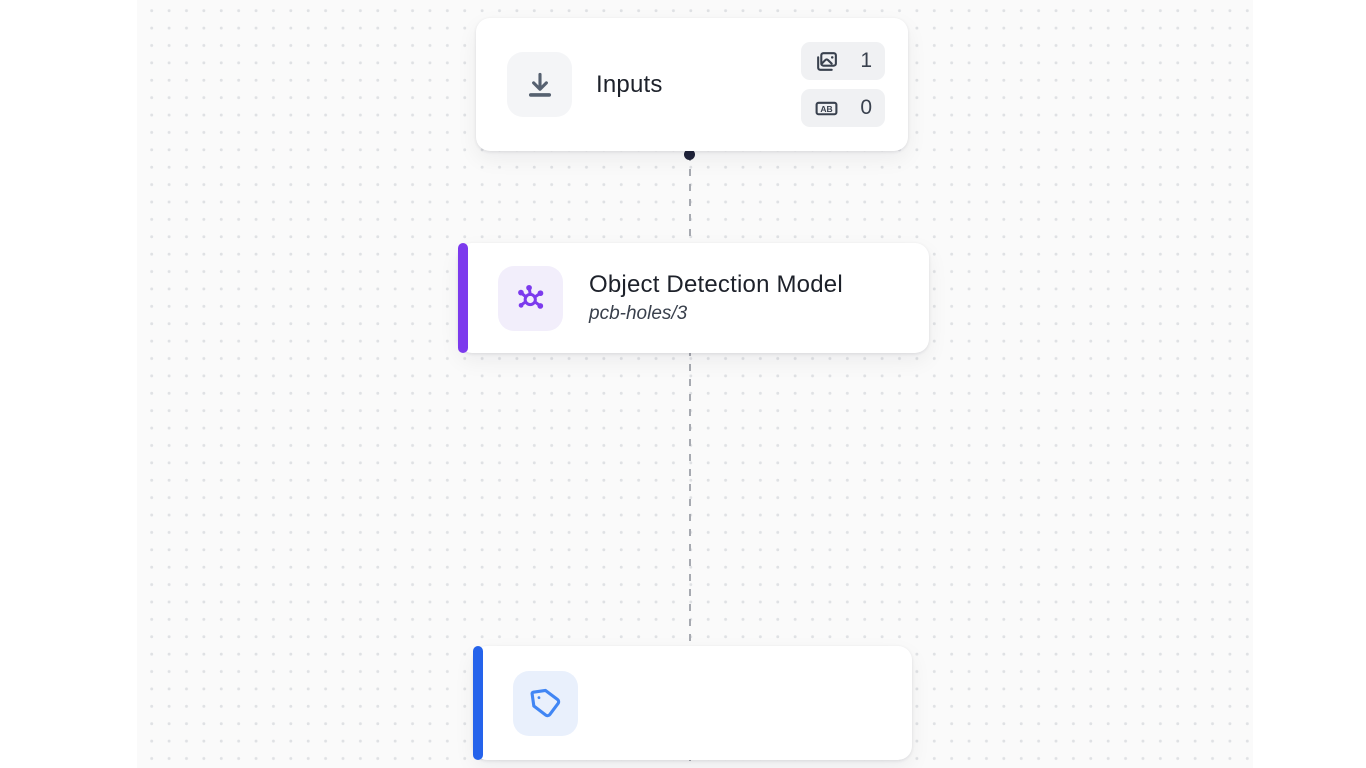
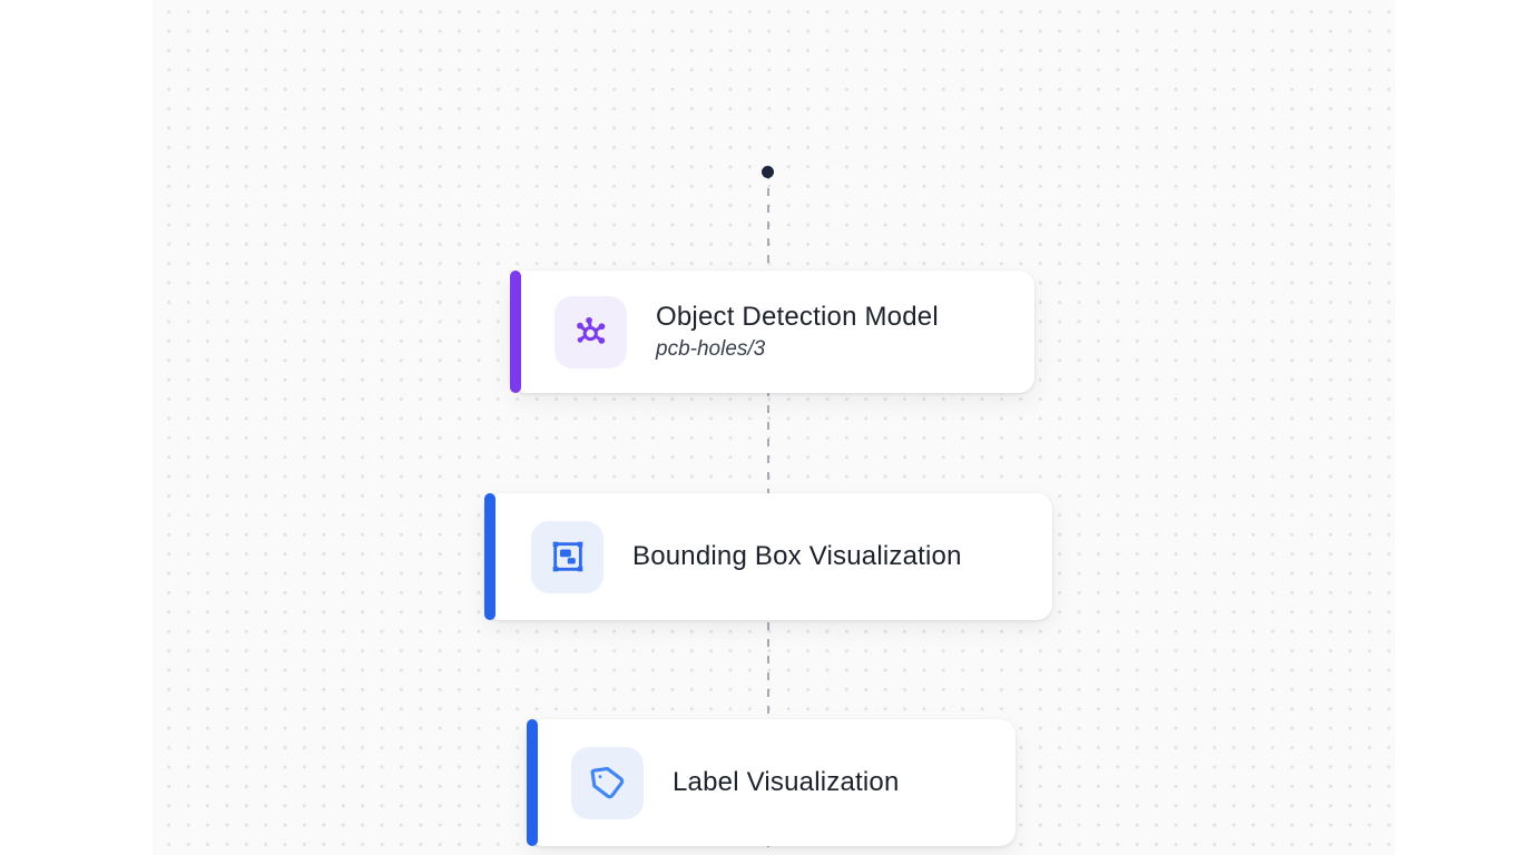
- Inputs
- 1
- AB
- 0
  Object Detection Model
  pcb-holes/3
+ Bounding Box Visualization
+ Label Visualization
